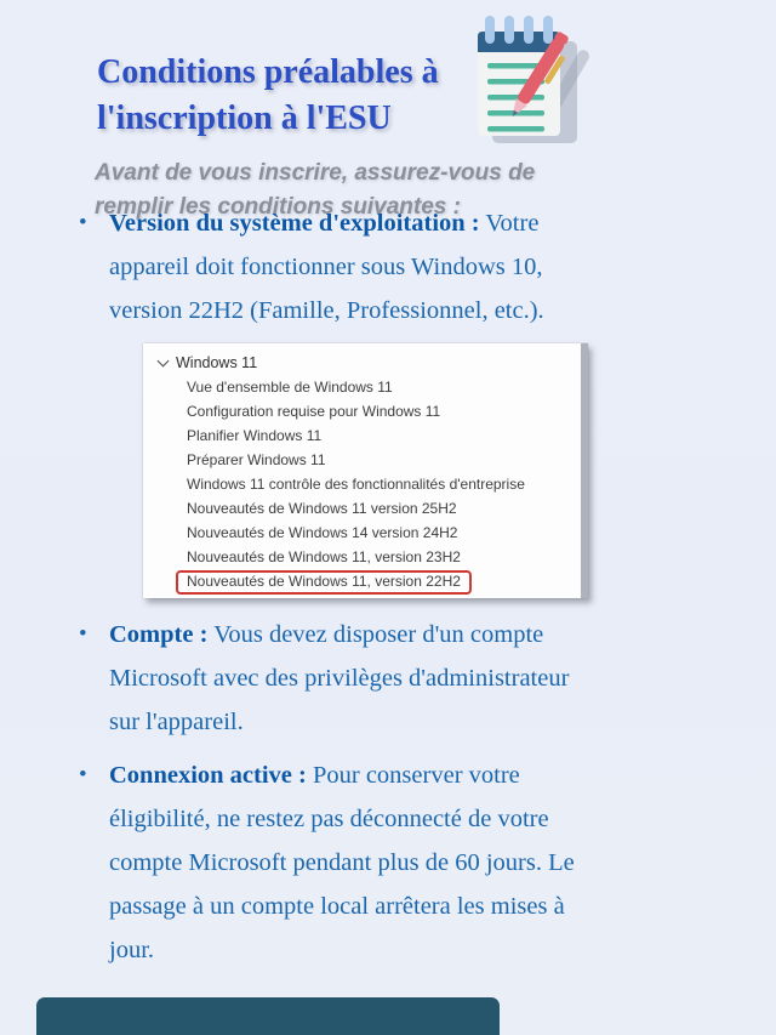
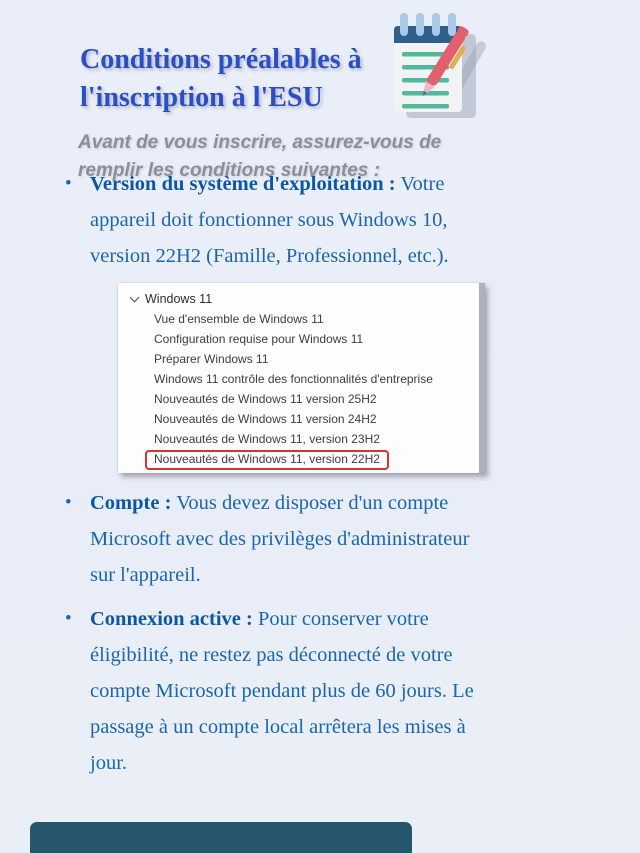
  Conditions préalables à
  l'inscription à l'ESU
  Avant de vous inscrire, assurez-vous de
  remplir les conditions suivantes :
  Version du système d'exploitation : Votre
  appareil doit fonctionner sous Windows 10,
  version 22H2 (Famille, Professionnel, etc.).
  Windows 11
  Vue d'ensemble de Windows 11
  Configuration requise pour Windows 11
- Planifier Windows 11
  Préparer Windows 11
  Windows 11 contrôle des fonctionnalités d'entreprise
  Nouveautés de Windows 11 version 25H2
- Nouveautés de Windows 14 version 24H2
+ Nouveautés de Windows 11 version 24H2
  Nouveautés de Windows 11, version 23H2
  Nouveautés de Windows 11, version 22H2
  Compte : Vous devez disposer d'un compte
  Microsoft avec des privilèges d'administrateur
  sur l'appareil.
  Connexion active : Pour conserver votre
  éligibilité, ne restez pas déconnecté de votre
  compte Microsoft pendant plus de 60 jours. Le
  passage à un compte local arrêtera les mises à
  jour.
